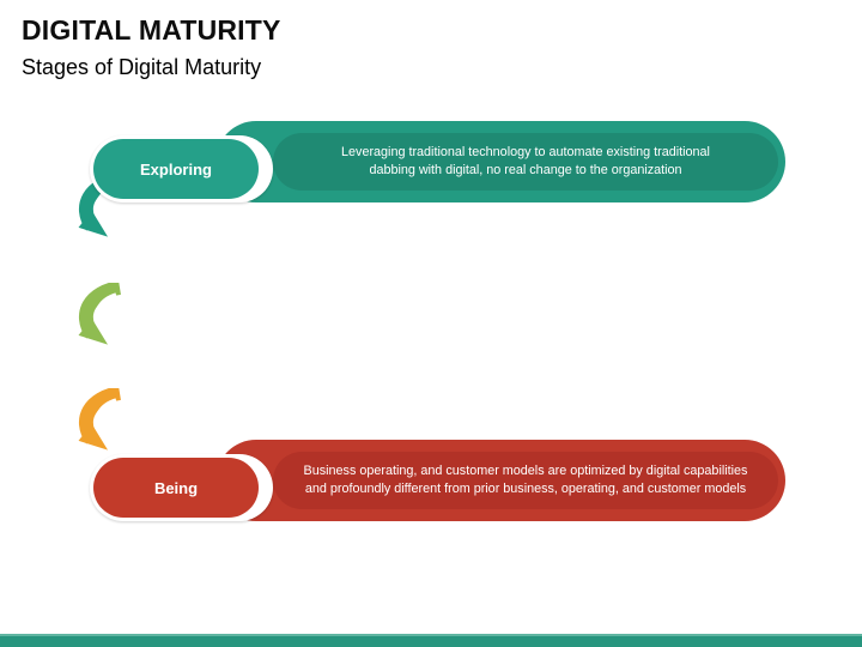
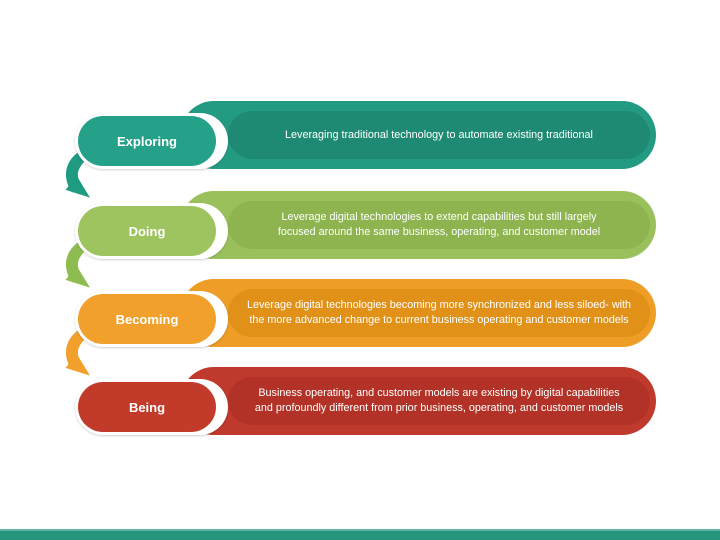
- DIGITAL MATURITY
- Stages of Digital Maturity
  Leveraging traditional technology to automate existing traditional
- dabbing with digital, no real change to the organization
  Exploring
+ Leverage digital technologies to extend capabilities but still largely
+ focused around the same business, operating, and customer model
+ Doing
+ Leverage digital technologies becoming more synchronized and less siloed- with
+ the more advanced change to current business operating and customer models
+ Becoming
- Business operating, and customer models are optimized by digital capabilities
+ Business operating, and customer models are existing by digital capabilities
  and profoundly different from prior business, operating, and customer models
  Being
